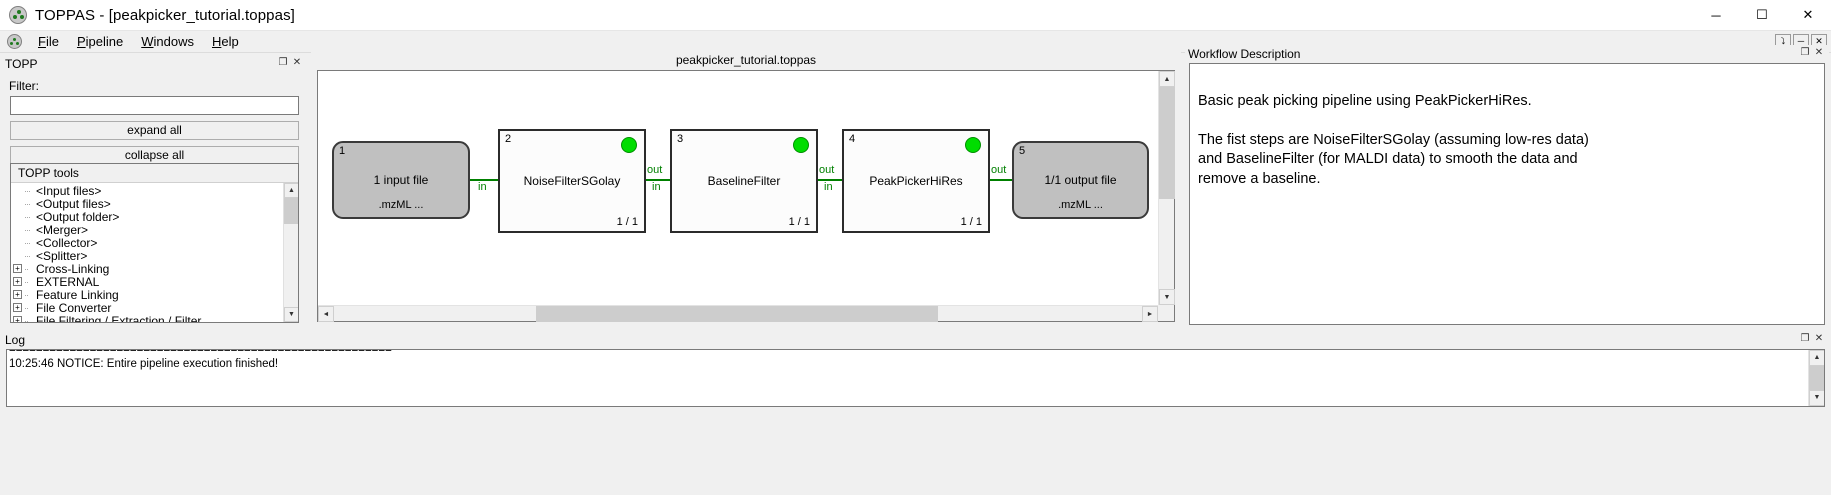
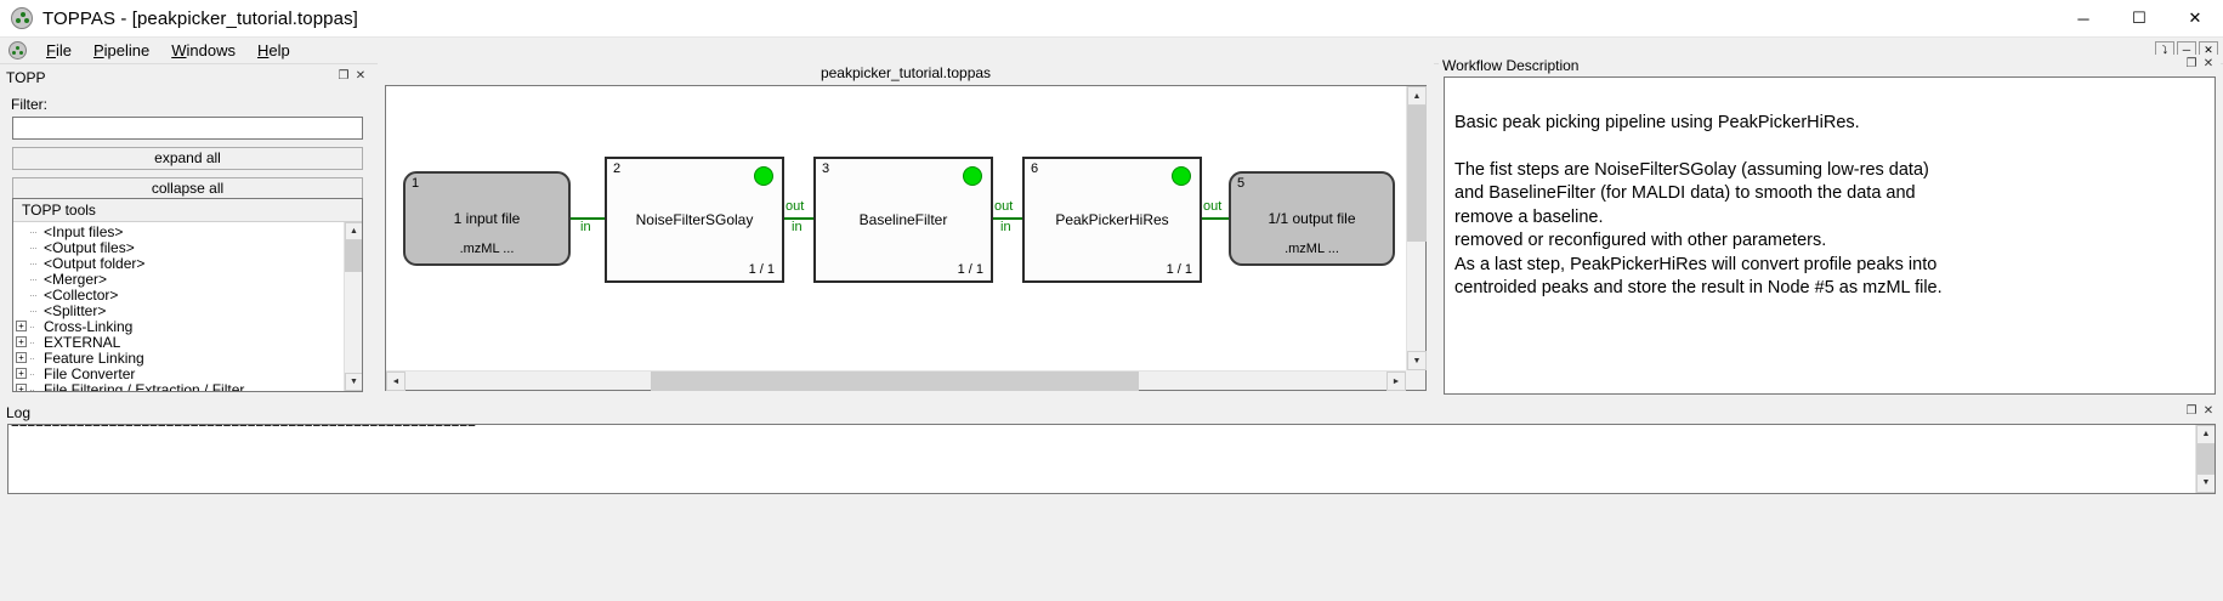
  TOPPAS - [peakpicker_tutorial.toppas]
  ─
  ☐
  ✕
  File
  Pipeline
  Windows
  Help
  ⤵
  ─
  ✕
  TOPP
  ❐
  ✕
  Filter:
  expand all
  collapse all
  TOPP tools
  ···
  <Input files>
  ···
  <Output files>
  ···
  <Output folder>
  ···
  <Merger>
  ···
  <Collector>
  ···
  <Splitter>
  +
  ··
  Cross-Linking
  +
  ··
  EXTERNAL
  +
  ··
  Feature Linking
  +
  ··
  File Converter
  +
  ··
  File Filtering / Extraction / Filter
  peakpicker_tutorial.toppas
  1
  1 input file
  .mzML ...
  in
  2
  NoiseFilterSGolay
  1 / 1
  out
  in
  3
  BaselineFilter
  1 / 1
  out
  in
- 4
+ 6
  PeakPickerHiRes
  1 / 1
  out
  5
  1/1 output file
  .mzML ...
  Workflow Description
  ❐
  ✕
  Basic peak picking pipeline using PeakPickerHiRes.
  The fist steps are NoiseFilterSGolay (assuming low-res data)
  and BaselineFilter (for MALDI data) to smooth the data and
  remove a baseline.
+ removed or reconfigured with other parameters.
+ As a last step, PeakPickerHiRes will convert profile peaks into
+ centroided peaks and store the result in Node #5 as mzML file.
  Log
  ❐
  ✕
  =========================================================
- 10:25:46 NOTICE: Entire pipeline execution finished!
